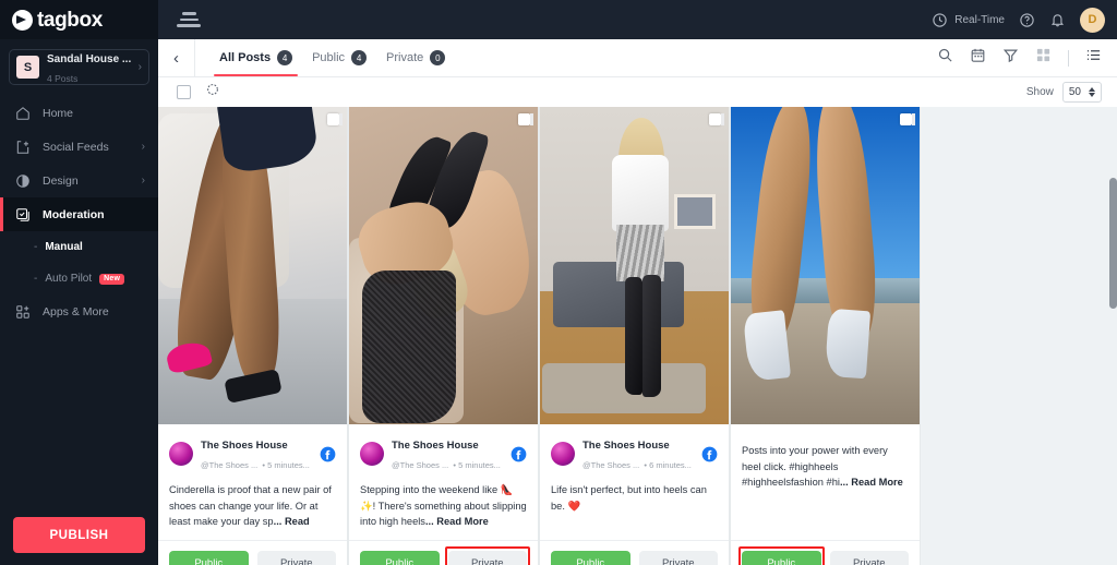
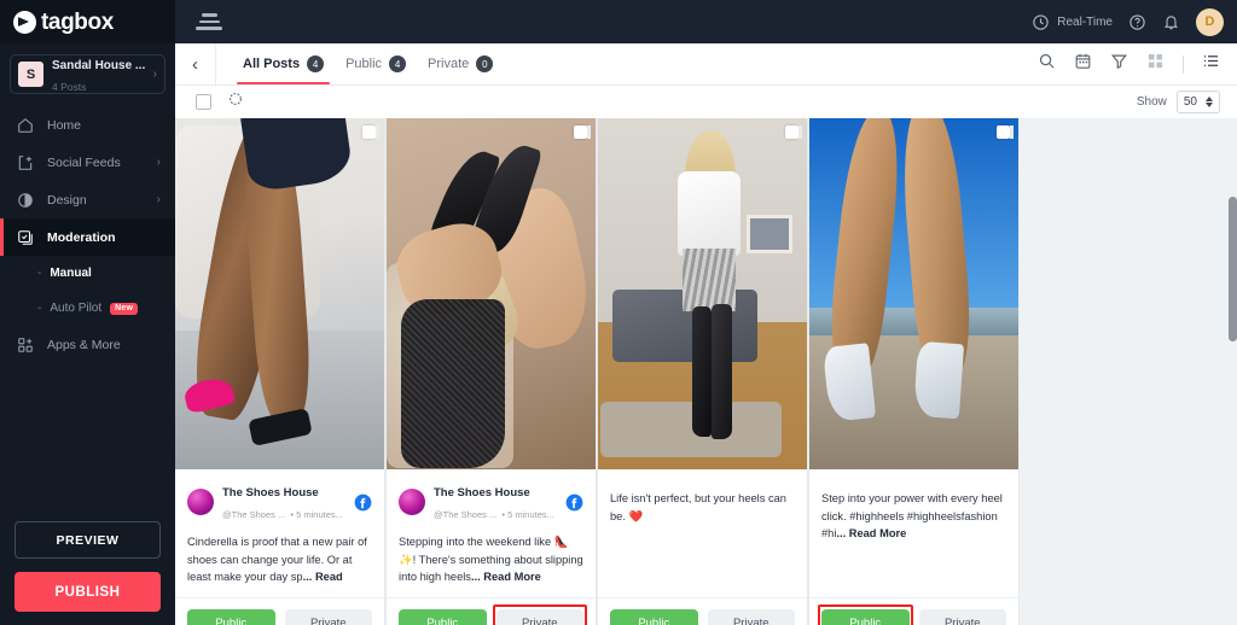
  tagbox
  S
  Sandal House ... 4 Posts
  ›
  Home
  Social Feeds
  ›
  Design
  ›
  Moderation
  -
  Manual
  -
  Auto Pilot
  Apps & More
+ PREVIEW
  PUBLISH
  Real-Time
  D
  ‹
  All Posts
  4
  Public
  4
  Private
  0
  Show
  50
  The Shoes House @The Shoes ... • 5 minutes...
  Cinderella is proof that a new pair of shoes can change your life. Or at least make your day sp... Read
  Public
  Private
  The Shoes House @The Shoes ... • 5 minutes...
  Stepping into the weekend like 👠✨! There's something about slipping into high heels... Read More
  Public
  Private
- The Shoes House @The Shoes ... • 6 minutes...
- Life isn't perfect, but into heels can be. ❤️
+ Life isn't perfect, but your heels can be. ❤️
  Public
  Private
- Posts into your power with every heel click. #highheels #highheelsfashion #hi... Read More
+ Step into your power with every heel click. #highheels #highheelsfashion #hi... Read More
  Public
  Private
